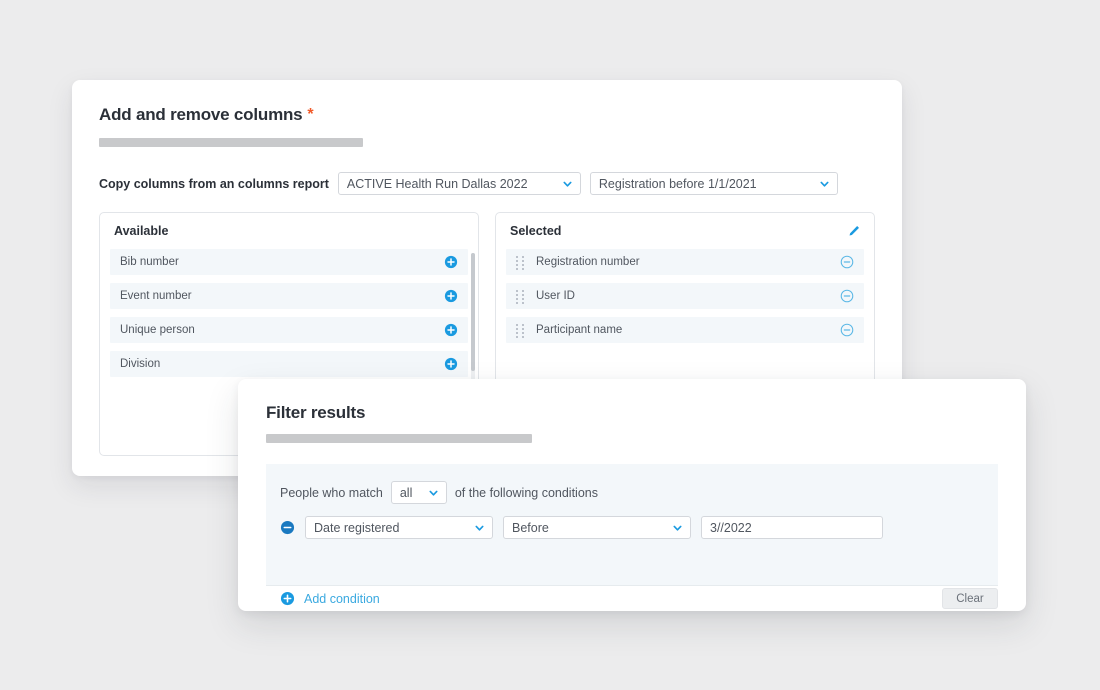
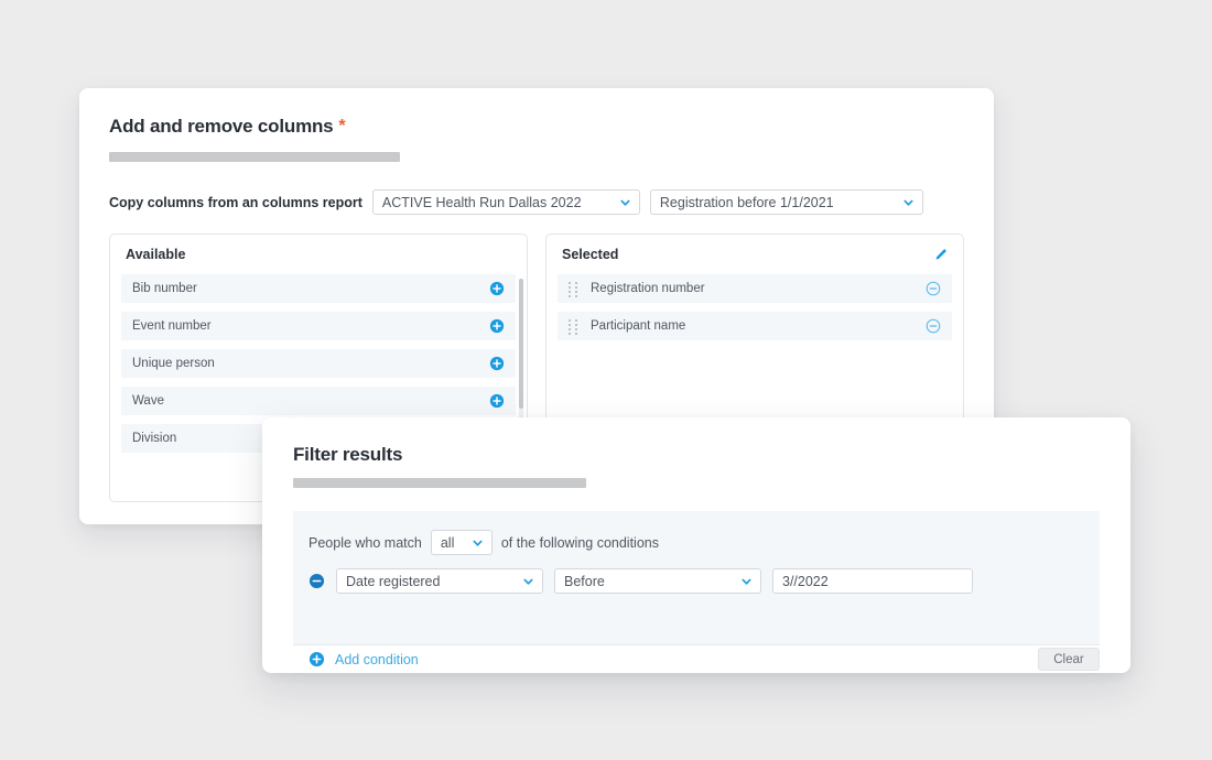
  Add and remove columns *
  Copy columns from an columns report
  ACTIVE Health Run Dallas 2022
  Registration before 1/1/2021
  Available
  Bib number
  Event number
  Unique person
+ Wave
  Division
  Selected
  Registration number
- User ID
  Participant name
  Filter results
  People who match
  all
  of the following conditions
  Date registered
  Before
  3//2022
  Add condition
  Clear
